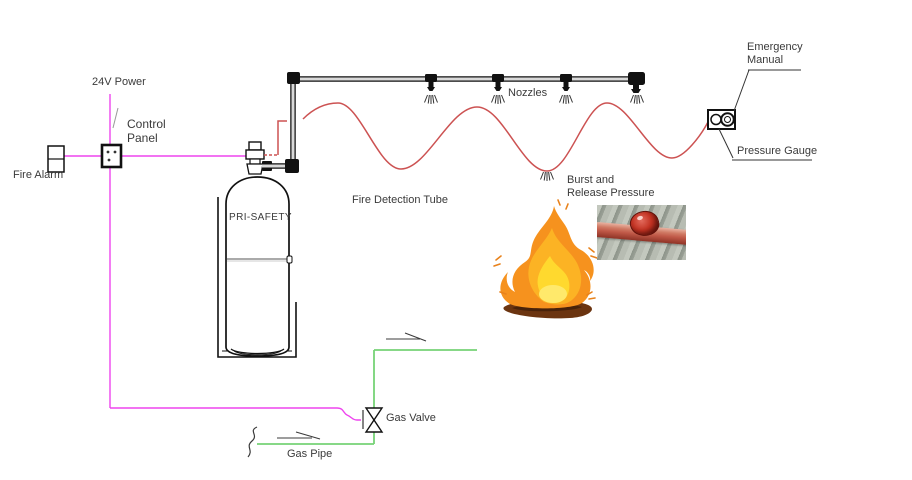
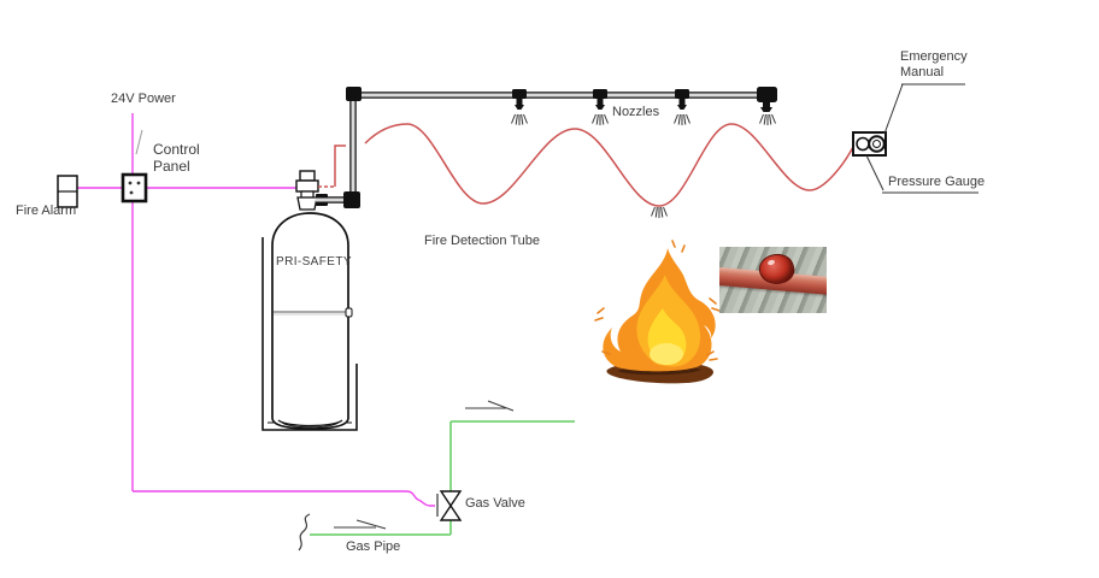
  24V Power
  Control
  Panel
  Fire Alarm
  PRI-SAFETY
  Fire Detection Tube
  Nozzles
  Emergency
  Manual
  Pressure Gauge
- Burst and
- Release Pressure
  Gas Valve
  Gas Pipe
